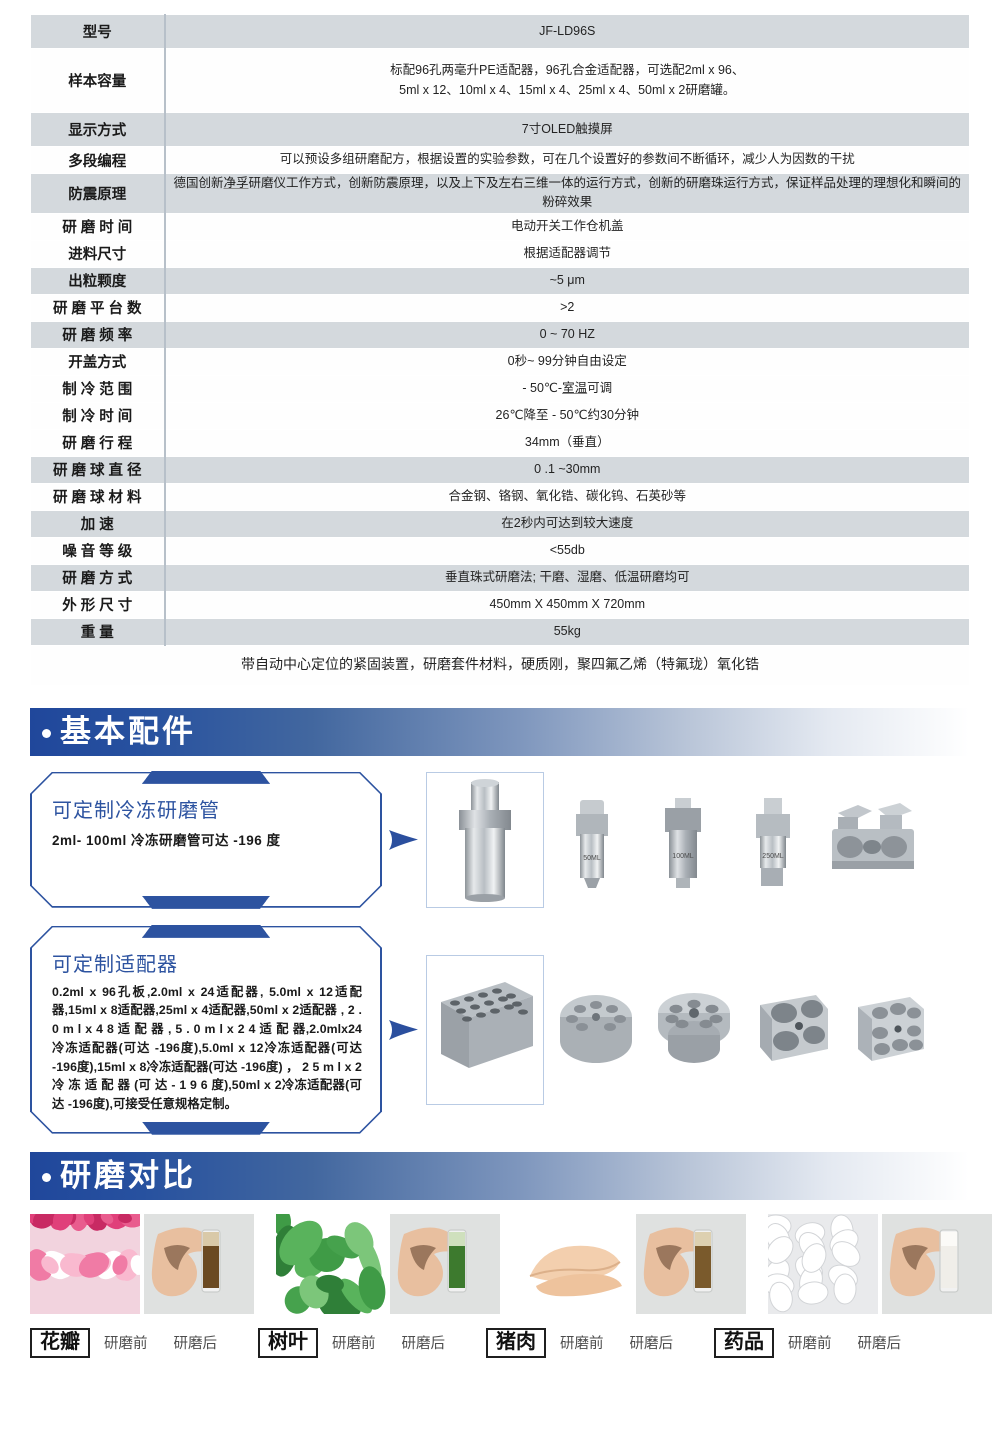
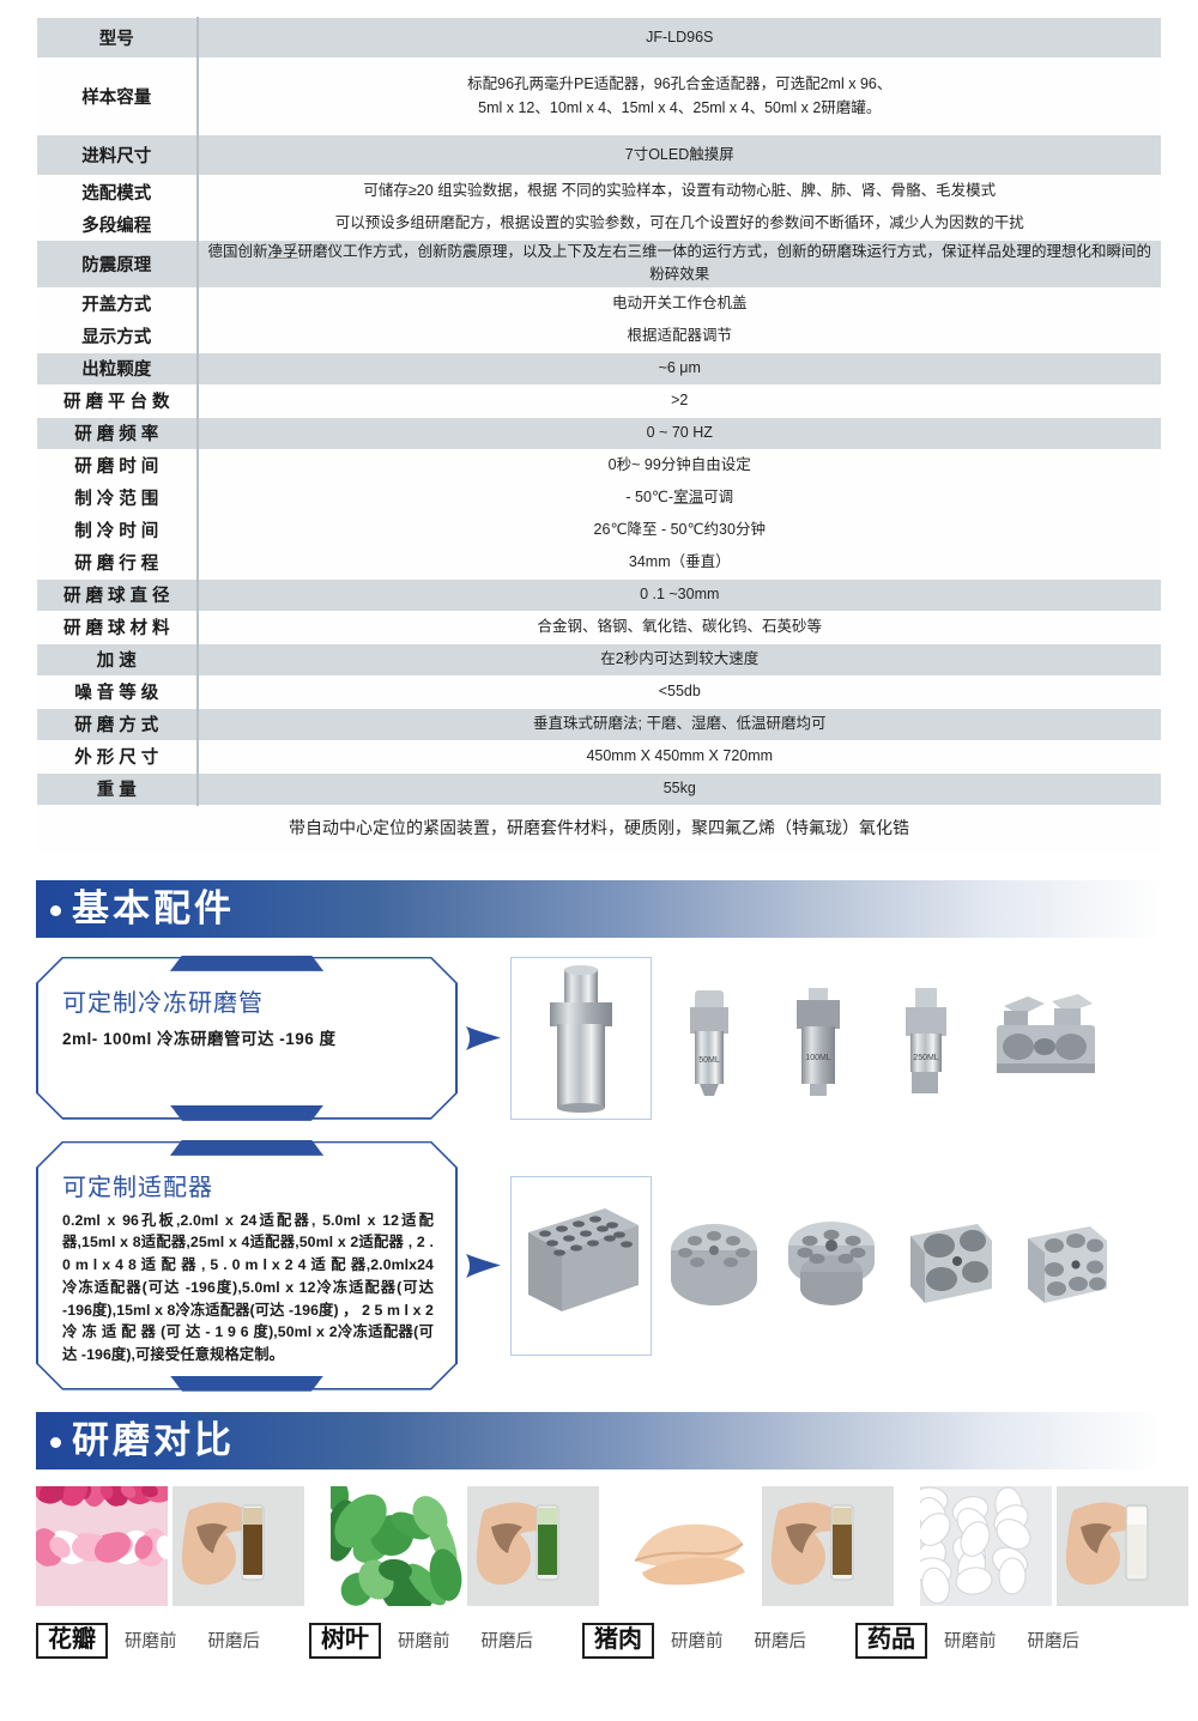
  型号	JF-LD96S
  样本容量	标配96孔两毫升PE适配器，96孔合金适配器，可选配2ml x 96、5ml x 12、10ml x 4、15ml x 4、25ml x 4、50ml x 2研磨罐。
- 显示方式	7寸OLED触摸屏
+ 进料尺寸	7寸OLED触摸屏
+ 选配模式	可储存≥20 组实验数据，根据 不同的实验样本，设置有动物心脏、脾、肺、肾、骨骼、毛发模式
  多段编程	可以预设多组研磨配方，根据设置的实验参数，可在几个设置好的参数间不断循环，减少人为因数的干扰
  防震原理	德国创新净孚研磨仪工作方式，创新防震原理，以及上下及左右三维一体的运行方式，创新的研磨珠运行方式，保证样品处理的理想化和瞬间的粉碎效果
- 研 磨 时 间	电动开关工作仓机盖
+ 开盖方式	电动开关工作仓机盖
- 进料尺寸	根据适配器调节
+ 显示方式	根据适配器调节
- 出粒颗度	~5 μm
+ 出粒颗度	~6 μm
  研 磨 平 台 数	>2
  研 磨 频 率	0 ~ 70 HZ
- 开盖方式	0秒~ 99分钟自由设定
+ 研 磨 时 间	0秒~ 99分钟自由设定
  制 冷 范 围	- 50℃-室温可调
  制 冷 时 间	26℃降至 - 50℃约30分钟
  研 磨 行 程	34mm（垂直）
  研 磨 球 直 径	0 .1 ~30mm
  研 磨 球 材 料	合金钢、铬钢、氧化锆、碳化钨、石英砂等
  加 速	在2秒内可达到较大速度
  噪 音 等 级	<55db
  研 磨 方 式	垂直珠式研磨法; 干磨、湿磨、低温研磨均可
  外 形 尺 寸	450mm X 450mm X 720mm
  重 量	55kg
  带自动中心定位的紧固装置，研磨套件材料，硬质刚，聚四氟乙烯（特氟珑）氧化锆
  基本配件
  可定制冷冻研磨管
  2ml- 100ml 冷冻研磨管可达 -196 度
  可定制适配器
  0.2ml x 96孔板,2.0ml x 24适配器, 5.0ml x 12适配器,15ml x 8适配器,25ml x 4适配器,50ml x 2适配器 , 2 . 0 m l x 4 8 适 配 器 , 5 . 0 m l x 2 4 适 配 器,2.0mlx24冷冻适配器(可达 -196度),5.0ml x 12冷冻适配器(可达 -196度),15ml x 8冷冻适配器(可达 -196度) ， 2 5 m l x 2冷 冻 适 配 器 (可 达 - 1 9 6 度),50ml x 2冷冻适配器(可达 -196度),可接受任意规格定制。
  研磨对比
  花瓣
  研磨前
  研磨后
  树叶
  研磨前
  研磨后
  猪肉
  研磨前
  研磨后
  药品
  研磨前
  研磨后
